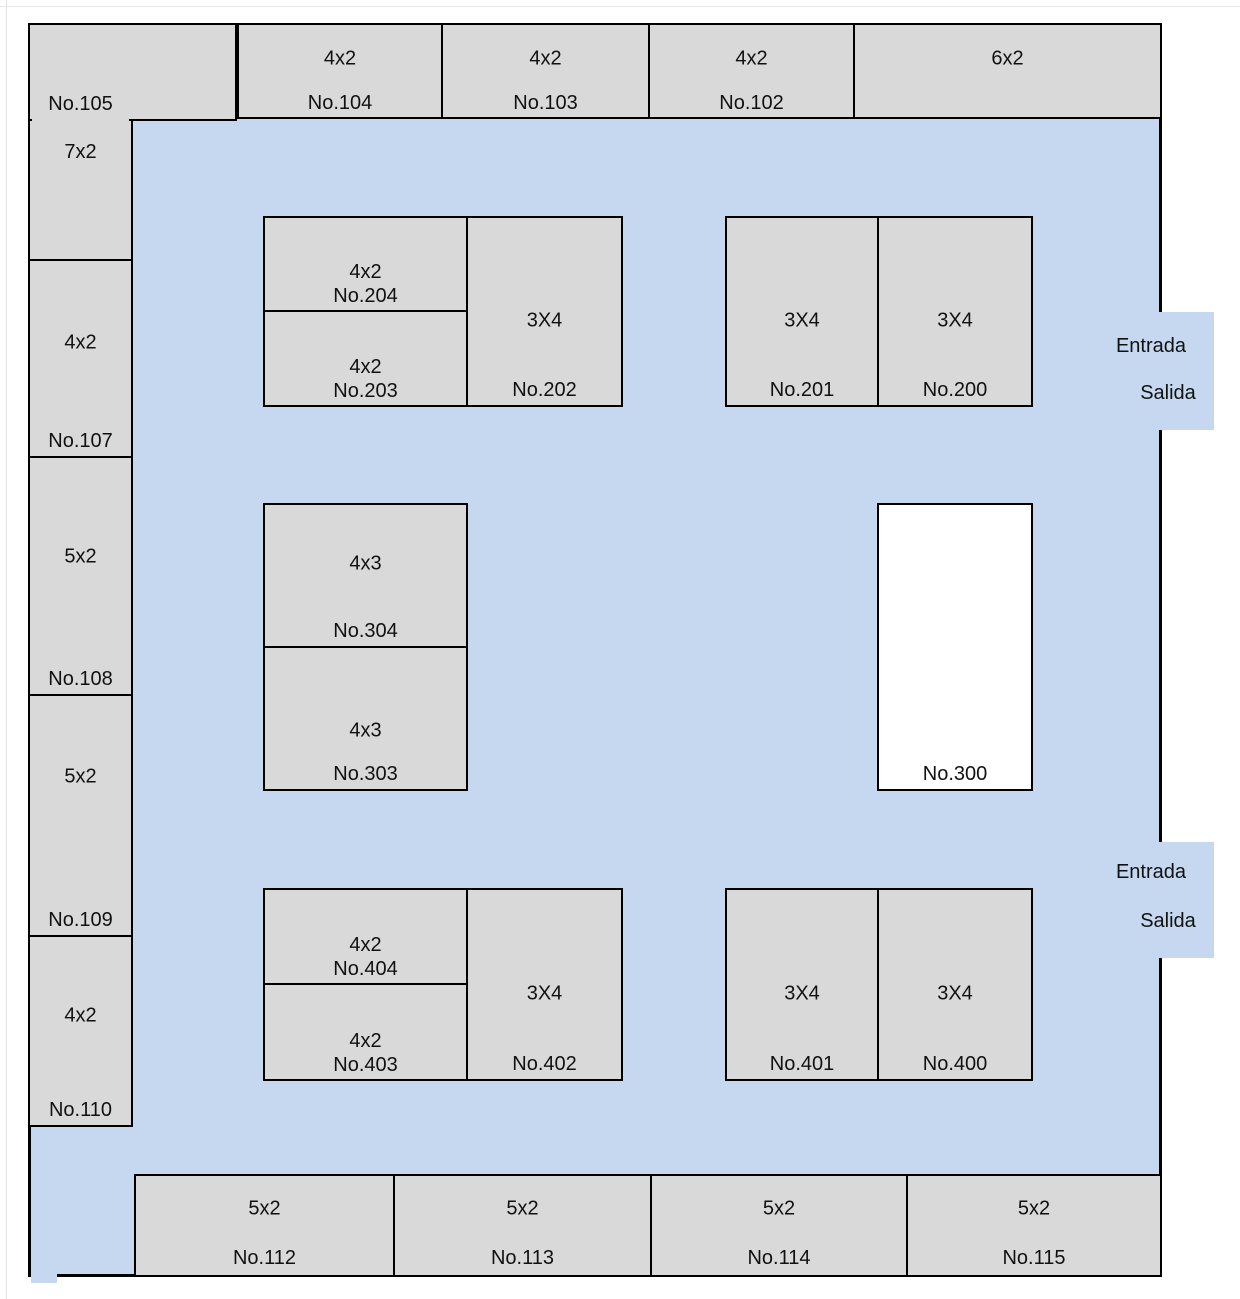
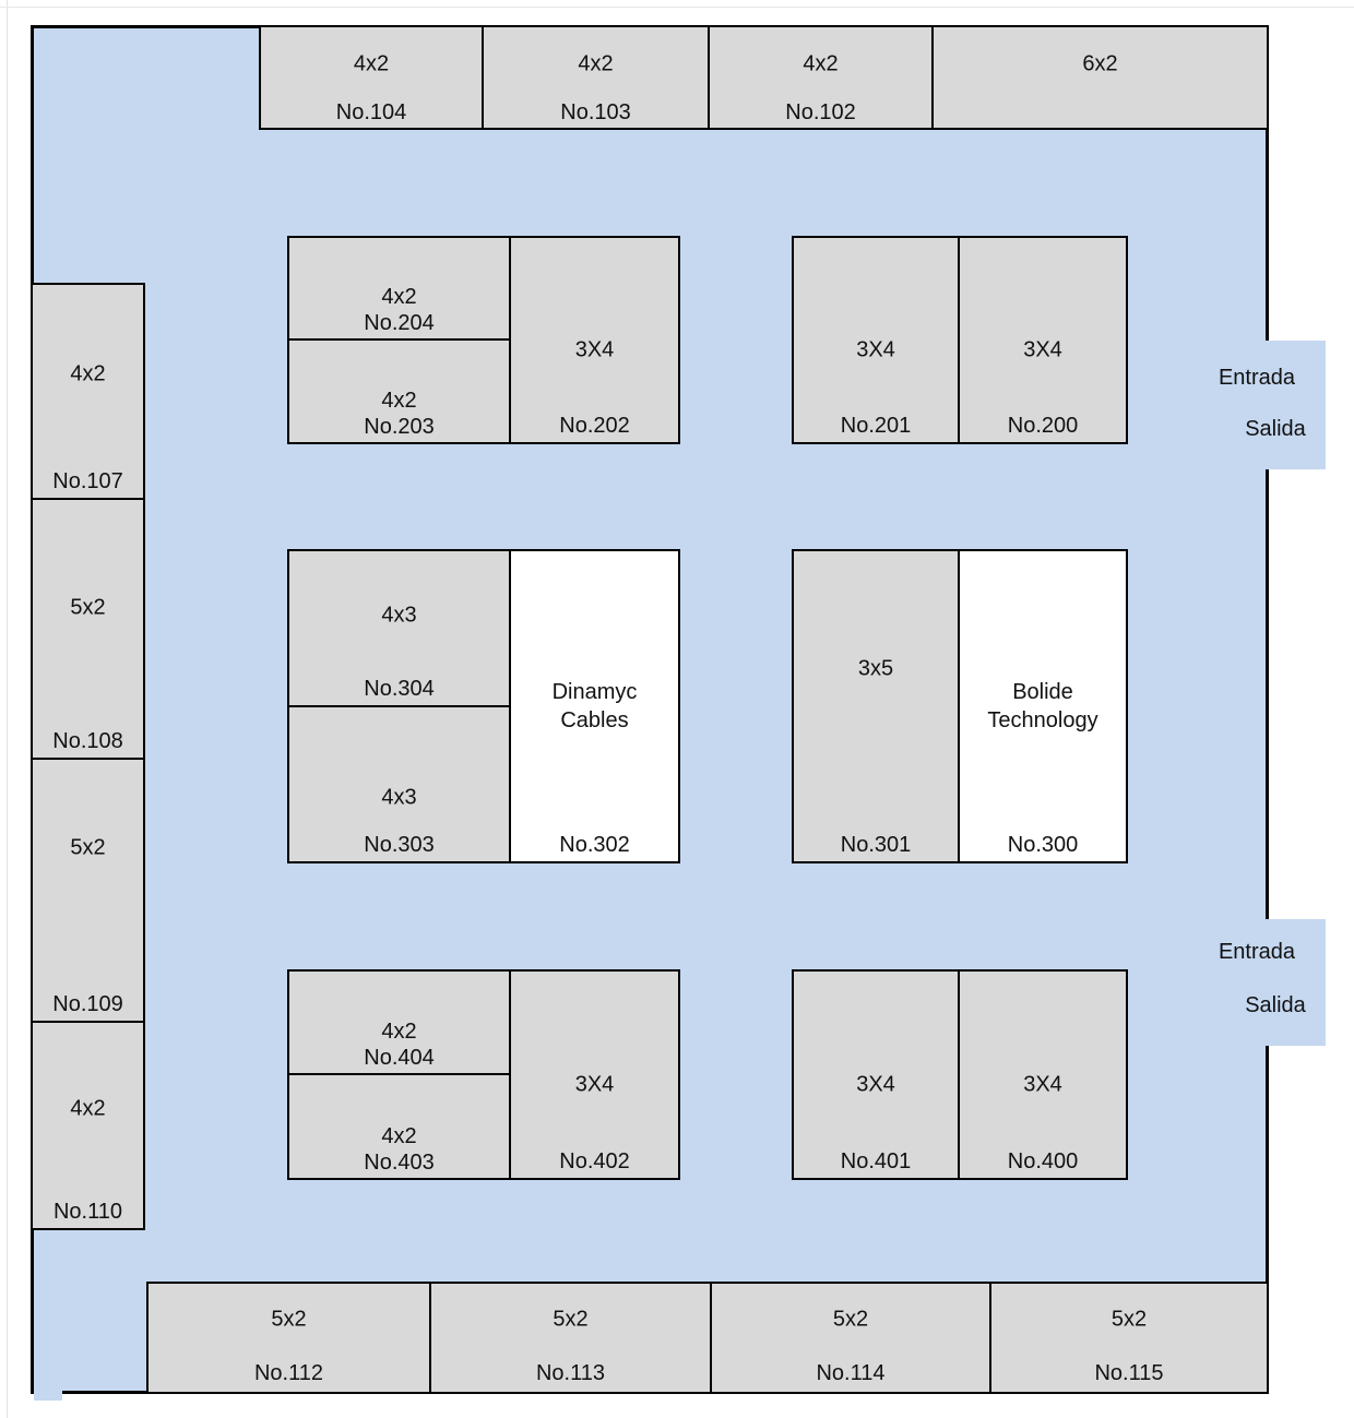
- No.105
- 7x2
  4x2
  No.104
  4x2
  No.103
  4x2
  No.102
  6x2
  4x2
  No.107
  5x2
  No.108
  5x2
  No.109
  4x2
  No.110
  4x2
  No.204
  4x2
  No.203
  3X4
  No.202
  3X4
  No.201
  3X4
  No.200
  4x3
  No.304
  4x3
  No.303
+ Dinamyc
+ Cables
+ No.302
+ 3x5
+ No.301
+ Bolide
+ Technology
  No.300
  4x2
  No.404
  4x2
  No.403
  3X4
  No.402
  3X4
  No.401
  3X4
  No.400
  5x2
  No.112
  5x2
  No.113
  5x2
  No.114
  5x2
  No.115
  Entrada
  Salida
  Entrada
  Salida
